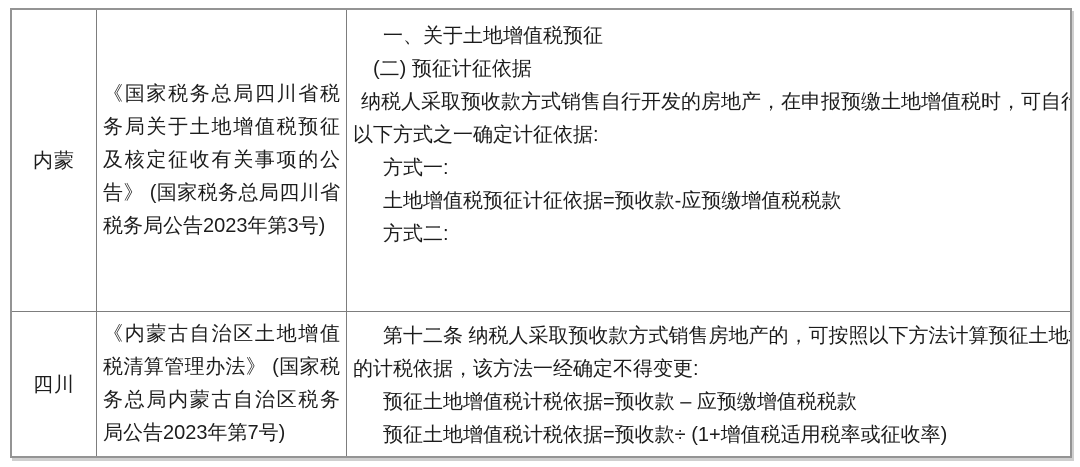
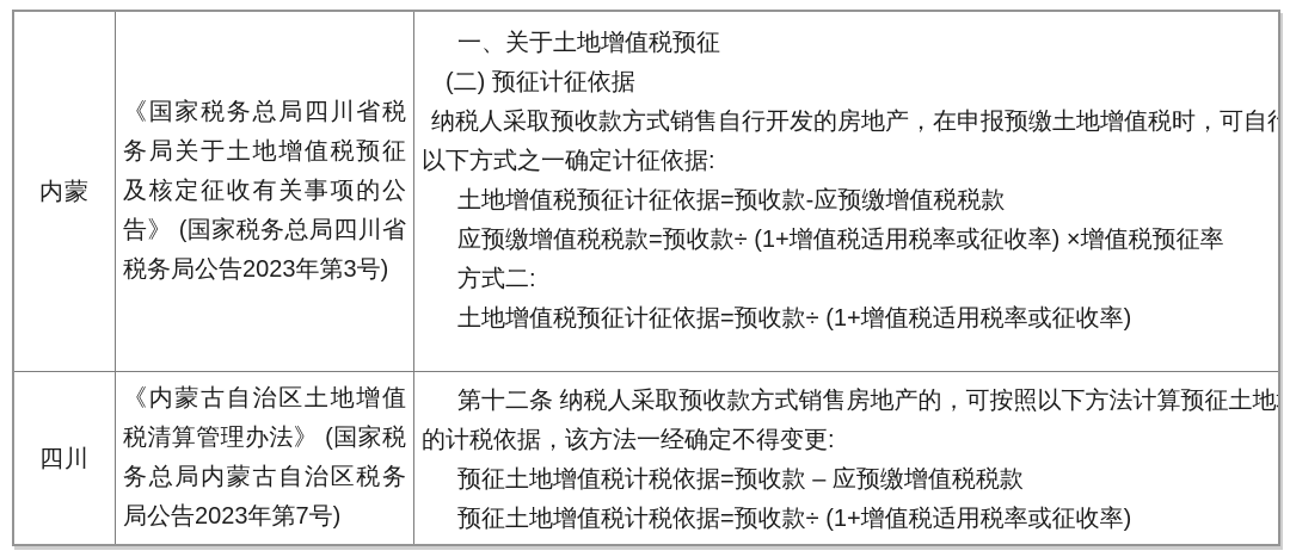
  内蒙
  《国家税务总局四川省税务局关于土地增值税预征及核定征收有关事项的公告》 (国家税务总局四川省税务局公告2023年第3号)
  一、关于土地增值税预征
  (二) 预征计征依据
  纳税人采取预收款方式销售自行开发的房地产，在申报预缴土地增值税时，可自
  以下方式之一确定计征依据:
- 方式一:
  土地增值税预征计征依据=预收款-应预缴增值税税款
+ 应预缴增值税税款=预收款÷ (1+增值税适用税率或征收率) ×增值税预征率
  方式二:
+ 土地增值税预征计征依据=预收款÷ (1+增值税适用税率或征收率)
  四川
  《内蒙古自治区土地增值税清算管理办法》 (国家税务总局内蒙古自治区税务局公告2023年第7号)
  第十二条 纳税人采取预收款方式销售房地产的，可按照以下方法计算预征土地
  的计税依据，该方法一经确定不得变更:
  预征土地增值税计税依据=预收款 – 应预缴增值税税款
  预征土地增值税计税依据=预收款÷ (1+增值税适用税率或征收率)
